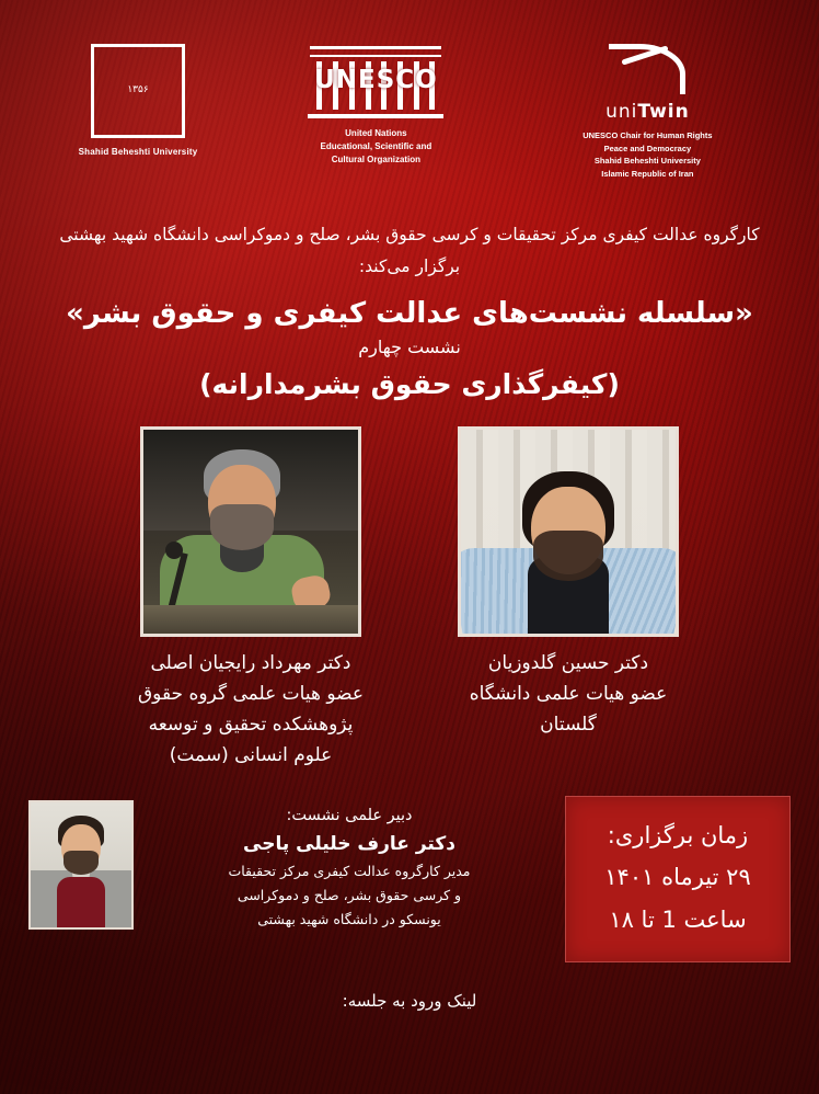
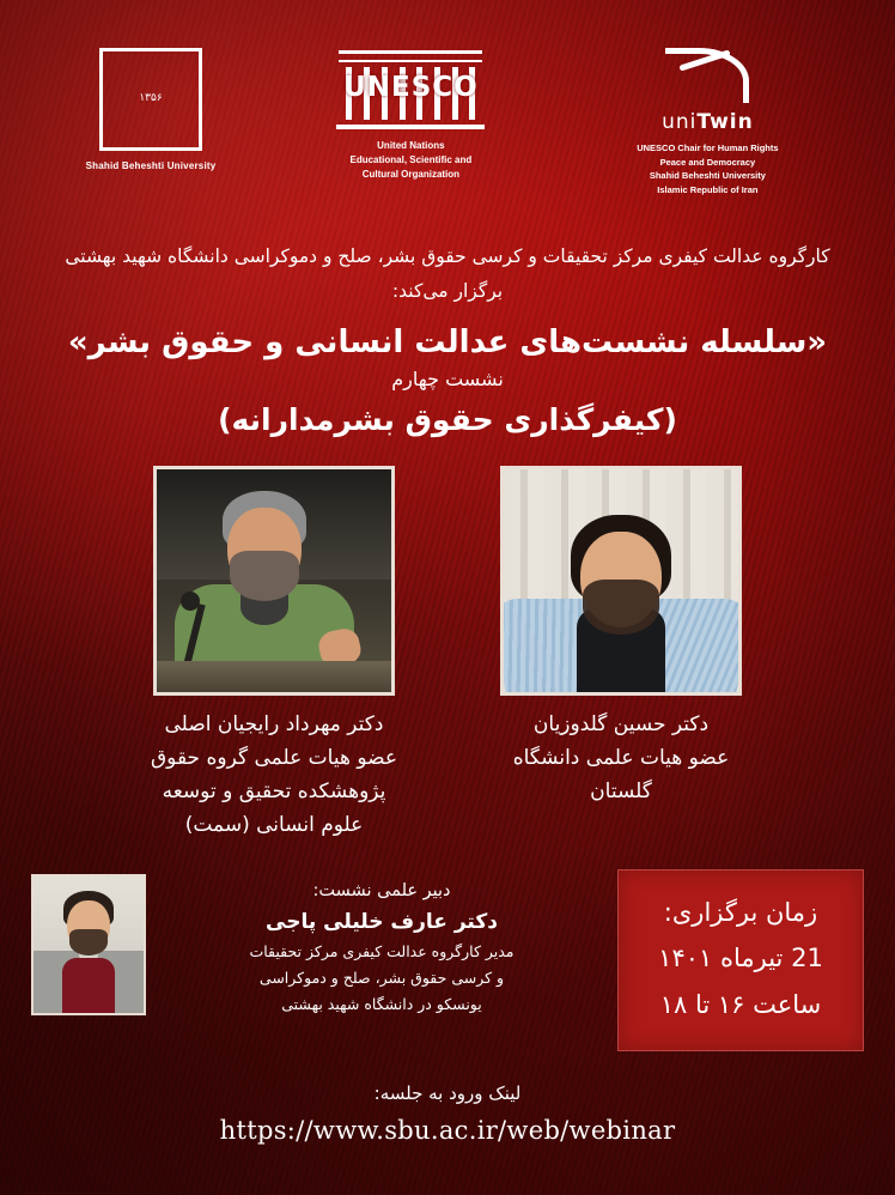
  ۱۳۵۶
  Shahid Beheshti University
  UNESCO
  United Nations
  Educational, Scientific and
  Cultural Organization
  uniTwin
  UNESCO Chair for Human Rights
  Peace and Democracy
  Shahid Beheshti University
  Islamic Republic of Iran
  کارگروه عدالت کیفری مرکز تحقیقات و کرسی حقوق بشر، صلح و دموکراسی دانشگاه شهید بهشتی برگزار می‌کند:
- «سلسله نشست‌های عدالت کیفری و حقوق بشر»
+ «سلسله نشست‌های عدالت انسانی و حقوق بشر»
  نشست چهارم
  (کیفرگذاری حقوق بشرمدارانه)
  دکتر حسین گلدوزیان
  عضو هیات علمی دانشگاه
  گلستان
  دکتر مهرداد رایجیان اصلی
  عضو هیات علمی گروه حقوق
  پژوهشکده تحقیق و توسعه
  علوم انسانی (سمت)
  زمان برگزاری:
- ۲۹ تیرماه ۱۴۰۱
+ 21 تیرماه ۱۴۰۱
- ساعت 1 تا ۱۸
+ ساعت ۱۶ تا ۱۸
  دبیر علمی نشست:
  دکتر عارف خلیلی پاجی
  مدیر کارگروه عدالت کیفری مرکز تحقیقات
  و کرسی حقوق بشر، صلح و دموکراسی
  یونسکو در دانشگاه شهید بهشتی
  لینک ورود به جلسه:
+ https://www.sbu.ac.ir/web/webinar
